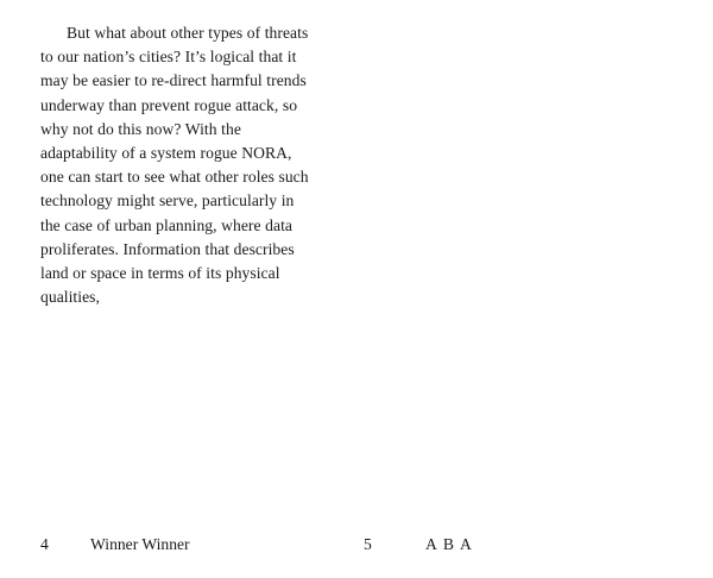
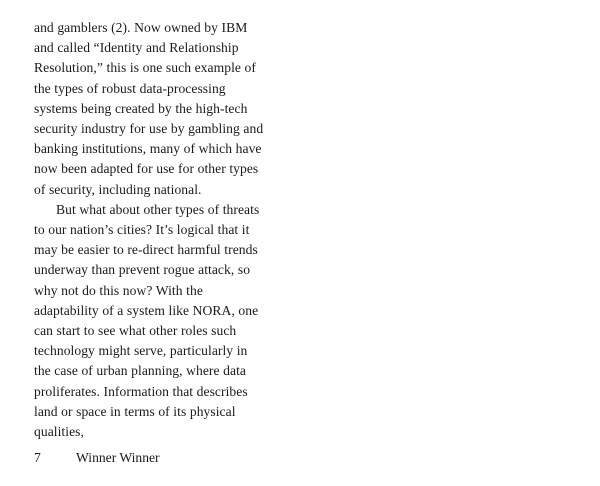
+ and gamblers (2). Now owned by IBM and called “Identity and Relationship Resolution,” this is one such example of the types of robust data-processing systems being created by the high-tech security industry for use by gambling and banking institutions, many of which have now been adapted for use for other types of security, including national.
- But what about other types of threats to our nation’s cities? It’s logical that it may be easier to re-direct harmful trends underway than prevent rogue attack, so why not do this now? With the adaptability of a system rogue NORA, one can start to see what other roles such technology might serve, particularly in the case of urban planning, where data proliferates. Information that describes land or space in terms of its physical qualities,
+ But what about other types of threats to our nation’s cities? It’s logical that it may be easier to re-direct harmful trends underway than prevent rogue attack, so why not do this now? With the adaptability of a system like NORA, one can start to see what other roles such technology might serve, particularly in the case of urban planning, where data proliferates. Information that describes land or space in terms of its physical qualities,
- 4
+ 7
  Winner Winner
- 5
- A B A
